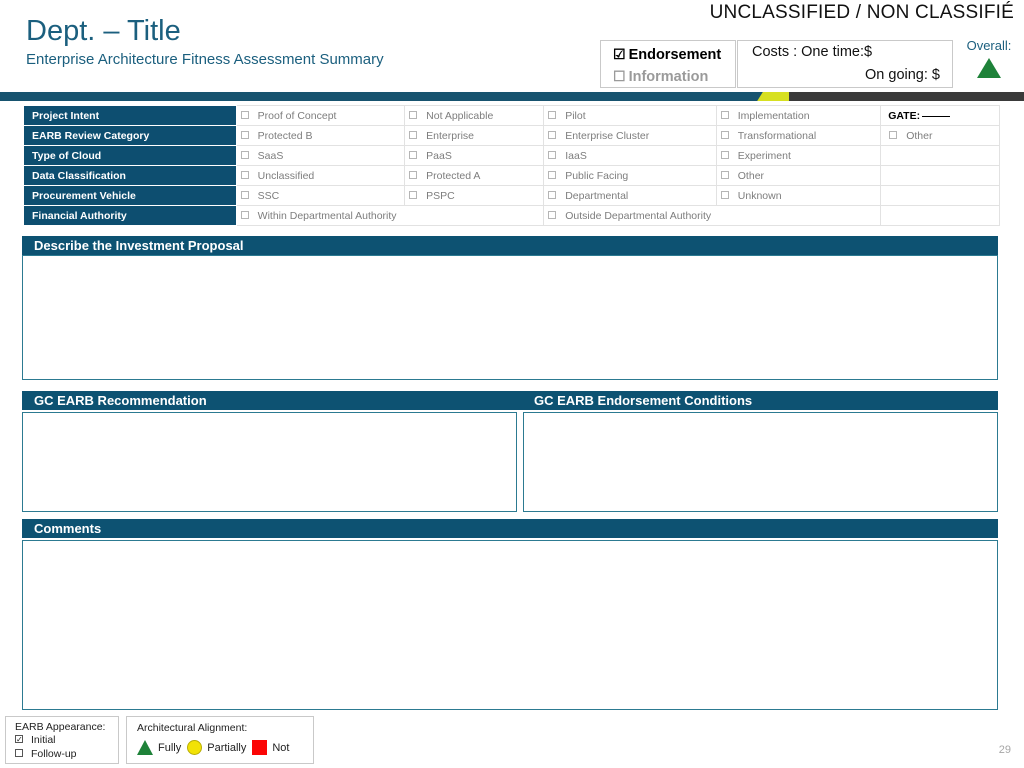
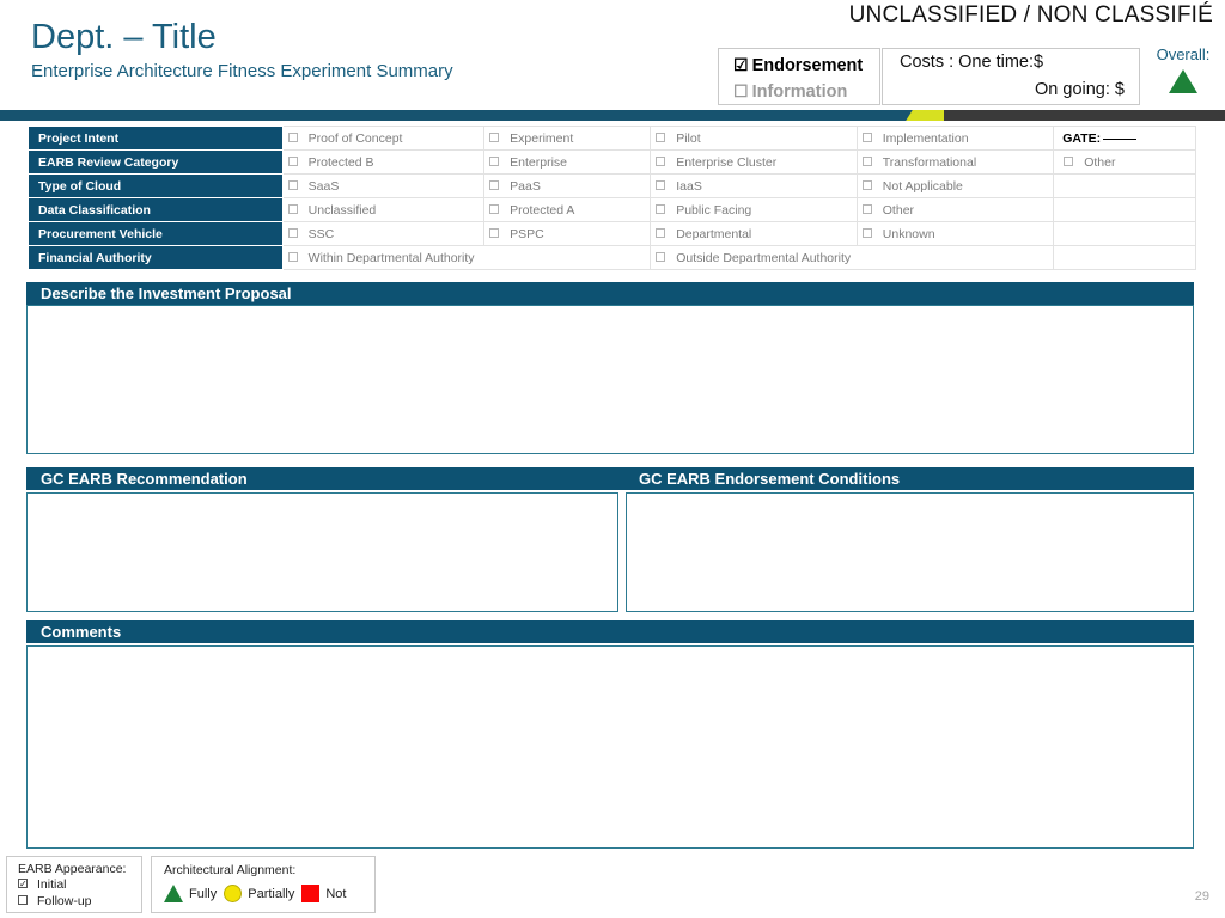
  UNCLASSIFIED / NON CLASSIFIÉ
  Dept. – Title
- Enterprise Architecture Fitness Assessment Summary
+ Enterprise Architecture Fitness Experiment Summary
  ☑ Endorsement
  ☐ Information
  Costs : One time:$
  On going: $
  Overall:
- Project Intent	Proof of Concept	Not Applicable	Pilot	Implementation	GATE:
+ Project Intent	Proof of Concept	Experiment	Pilot	Implementation	GATE:
  EARB Review Category	Protected B	Enterprise	Enterprise Cluster	Transformational	Other
- Type of Cloud	SaaS	PaaS	IaaS	Experiment
+ Type of Cloud	SaaS	PaaS	IaaS	Not Applicable
  Data Classification	Unclassified	Protected A	Public Facing	Other
  Procurement Vehicle	SSC	PSPC	Departmental	Unknown
  Financial Authority	Within Departmental Authority	Outside Departmental Authority
  Describe the Investment Proposal
  GC EARB Recommendation
  GC EARB Endorsement Conditions
  Comments
  EARB Appearance:
  ✓ Initial
  Follow-up
  Architectural Alignment:
  Fully
  Partially
  Not
  29
